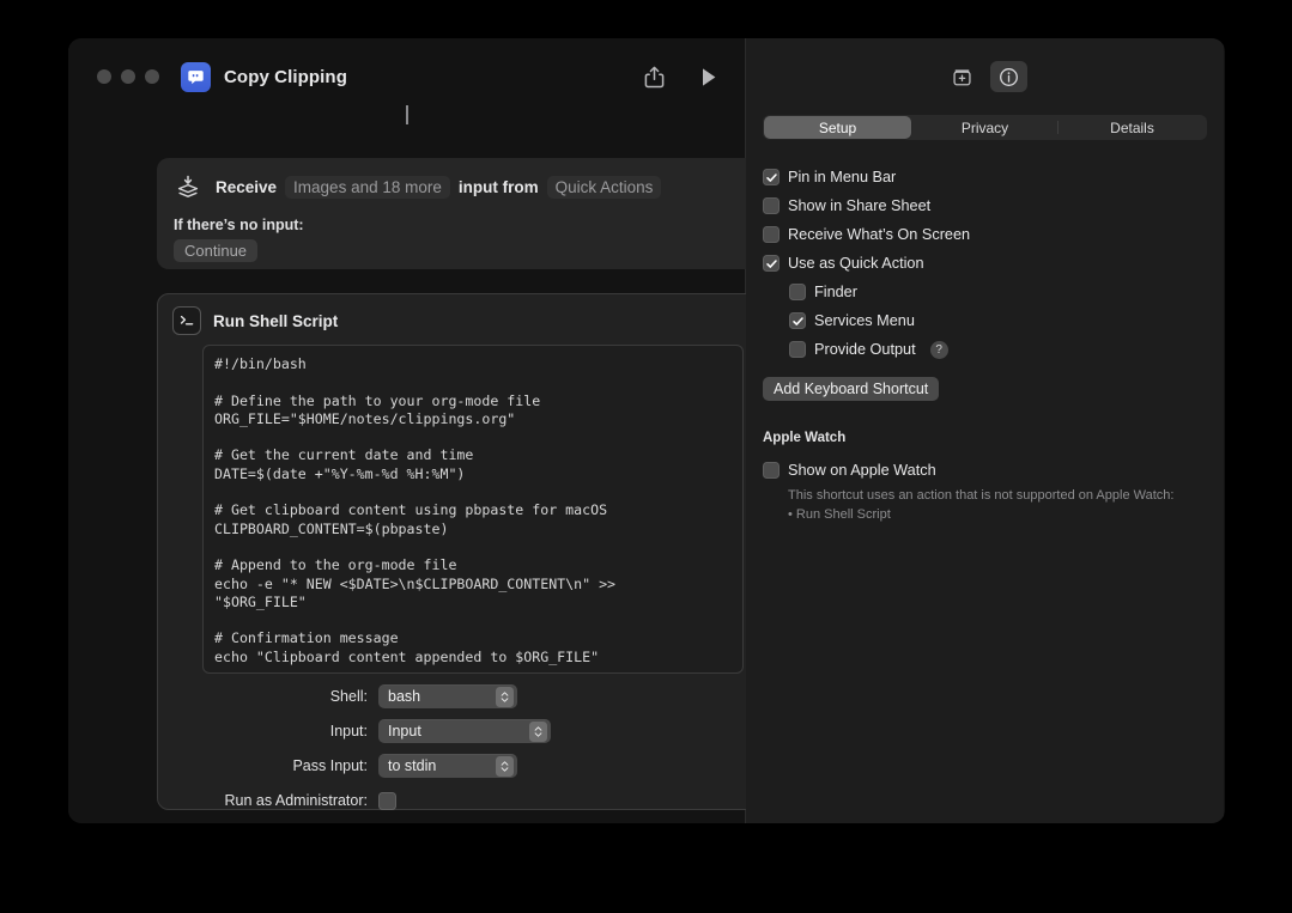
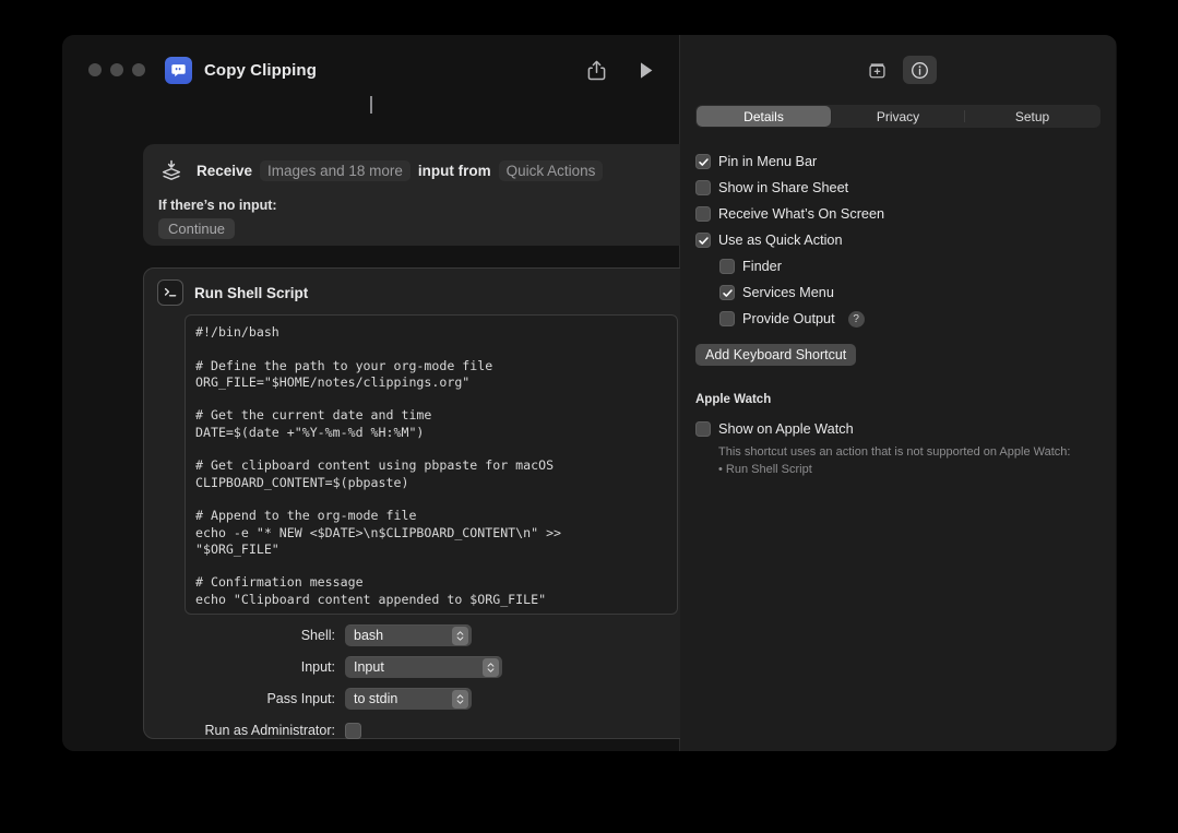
  Copy Clipping
  Receive
  Images and 18 more
  input from
  Quick Actions
  If there’s no input:
  Continue
  Run Shell Script
  #!/bin/bash
  # Define the path to your org-mode file
  ORG_FILE="$HOME/notes/clippings.org"
  # Get the current date and time
  DATE=$(date +"%Y-%m-%d %H:%M")
  # Get clipboard content using pbpaste for macOS
  CLIPBOARD_CONTENT=$(pbpaste)
  # Append to the org-mode file
  echo -e "* NEW <$DATE>\n$CLIPBOARD_CONTENT\n" >>
  "$ORG_FILE"
  # Confirmation message
  echo "Clipboard content appended to $ORG_FILE"
  Shell:
  bash
  Input:
  Input
  Pass Input:
  to stdin
  Run as Administrator:
- Setup
+ Details
  Privacy
- Details
+ Setup
  Pin in Menu Bar
  Show in Share Sheet
  Receive What’s On Screen
  Use as Quick Action
  Finder
  Services Menu
  Provide Output
  ?
  Add Keyboard Shortcut
  Apple Watch
  Show on Apple Watch
  This shortcut uses an action that is not supported on Apple Watch:
  • Run Shell Script
